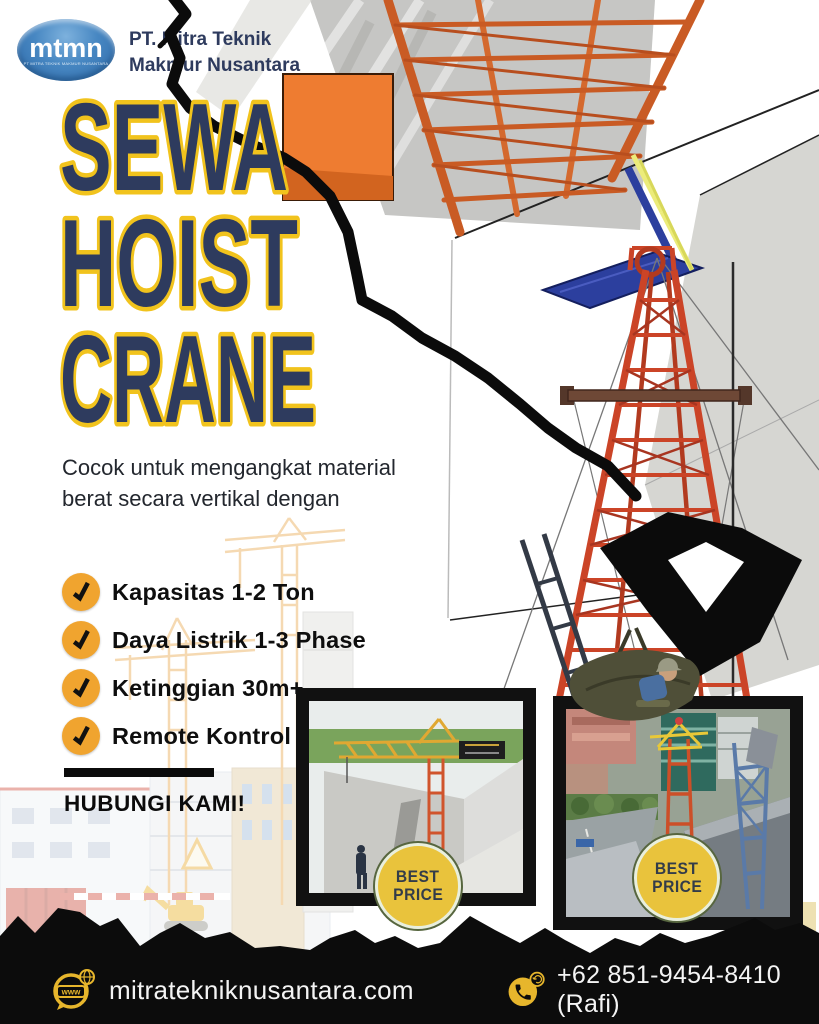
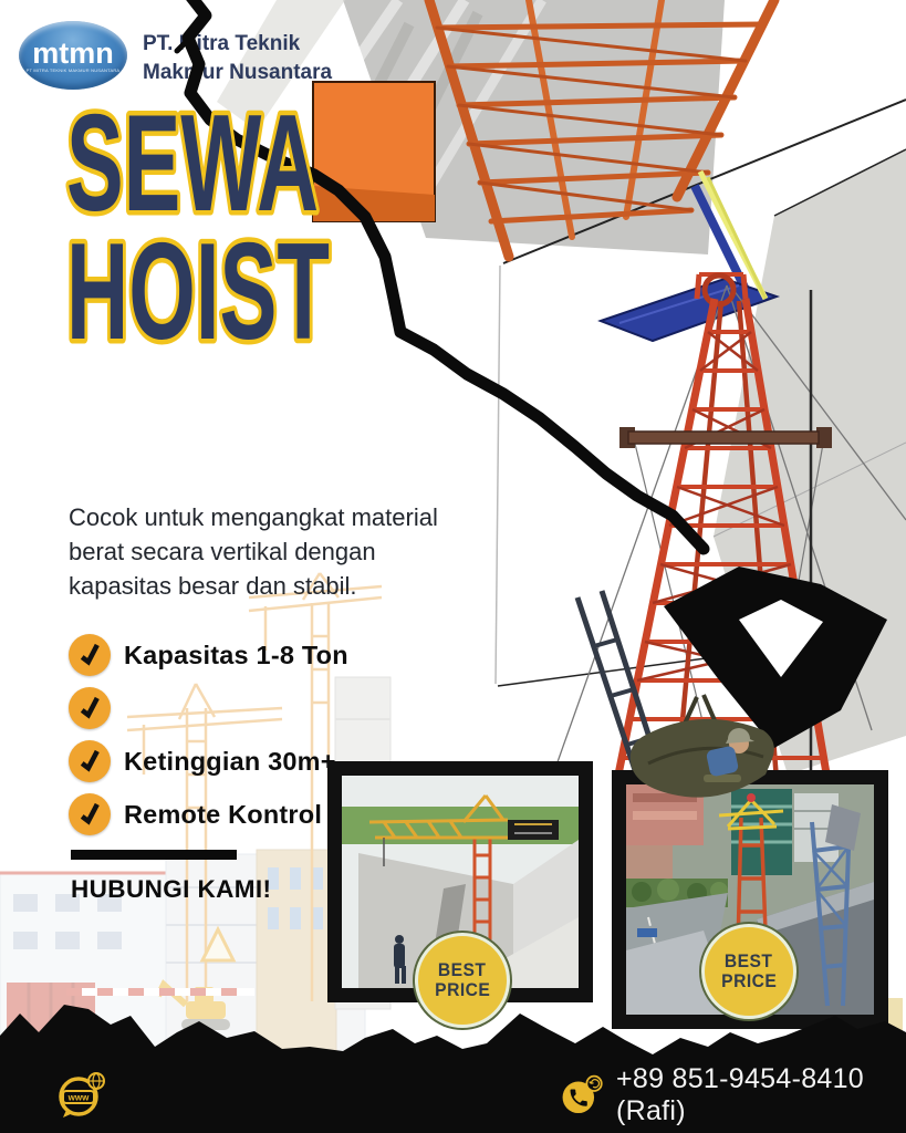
  mtmn
  PT.itra Teknik
  Makur Nusantara
  SEWA
  HOIST
- CRANE
  Cocok untuk mengangkat material
  berat secara vertikal dengan
+ kapasitas besar dan stabil.
- Kapasitas 1-2 Ton
+ Kapasitas 1-8 Ton
- Daya Listrik 1-3 Phase
  Ketinggian 30m
  Remote Kontrol
  HUBUNGI KAMI!
  BEST
  PRICE
  BEST
  PRICE
  www
- mitratekniknusantara.com
- +62 851-9454-8410 (Rafi)
+ +89 851-9454-8410 (Rafi)
